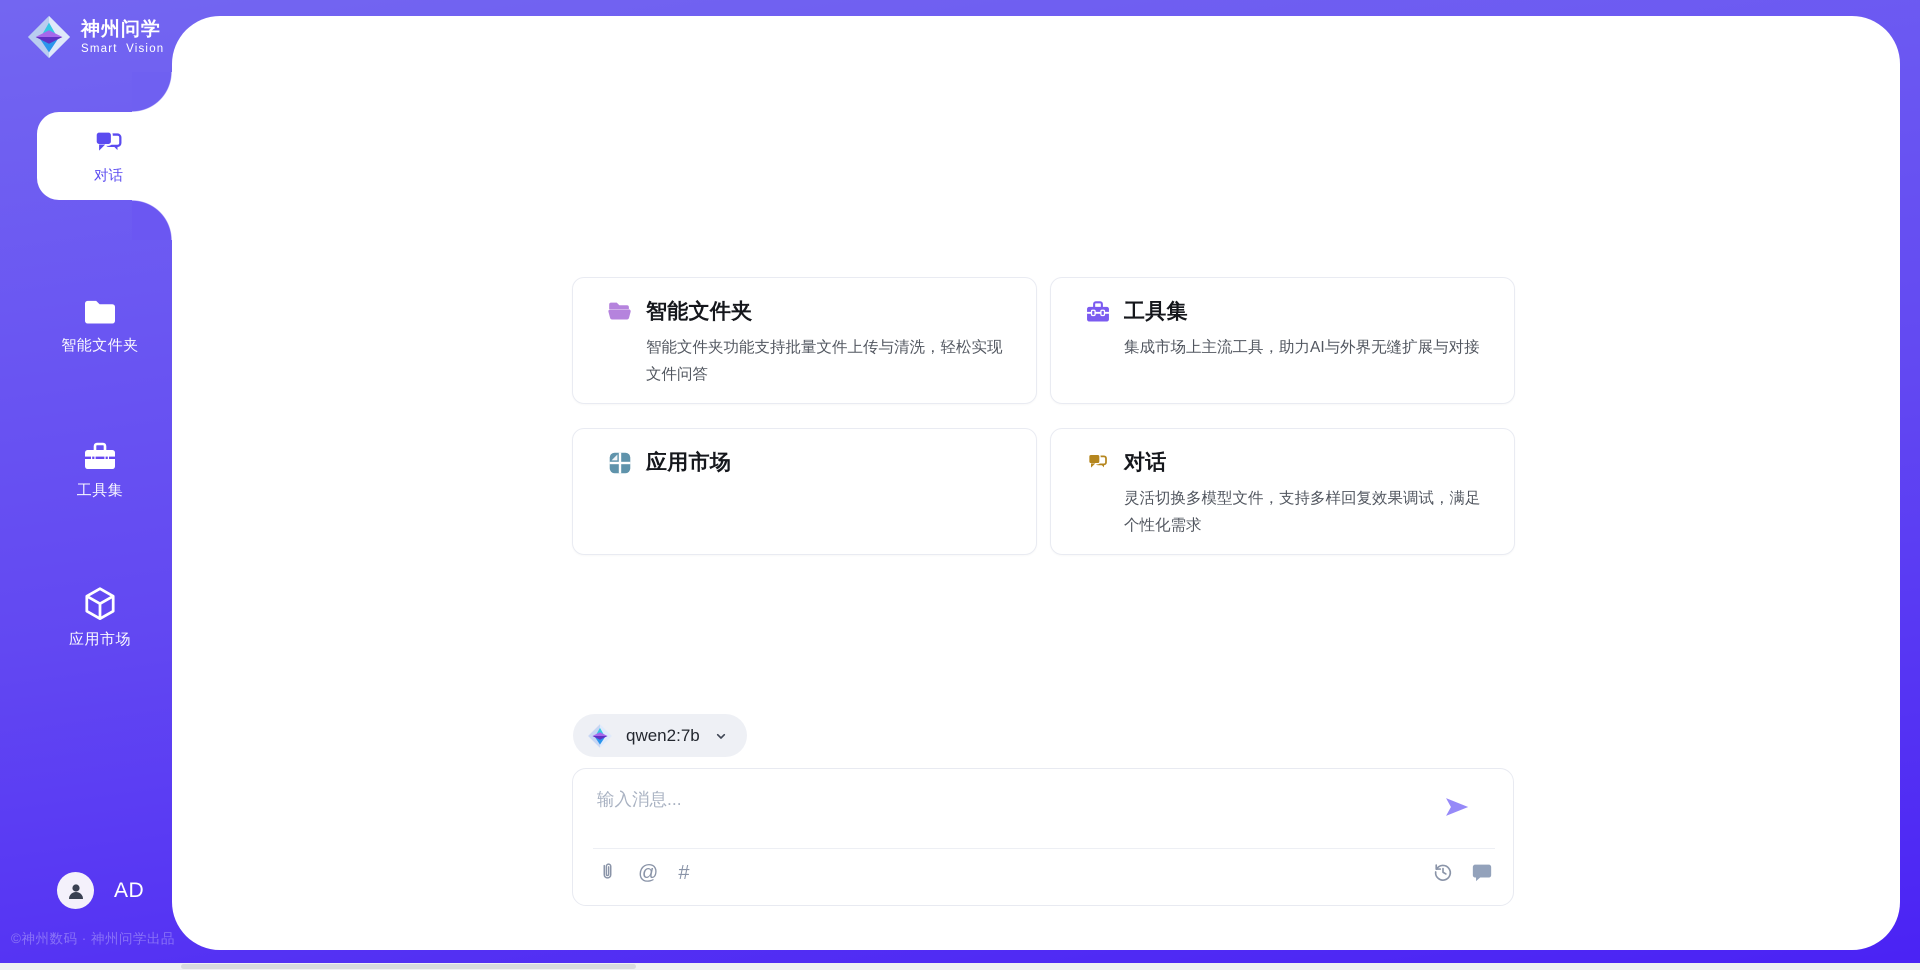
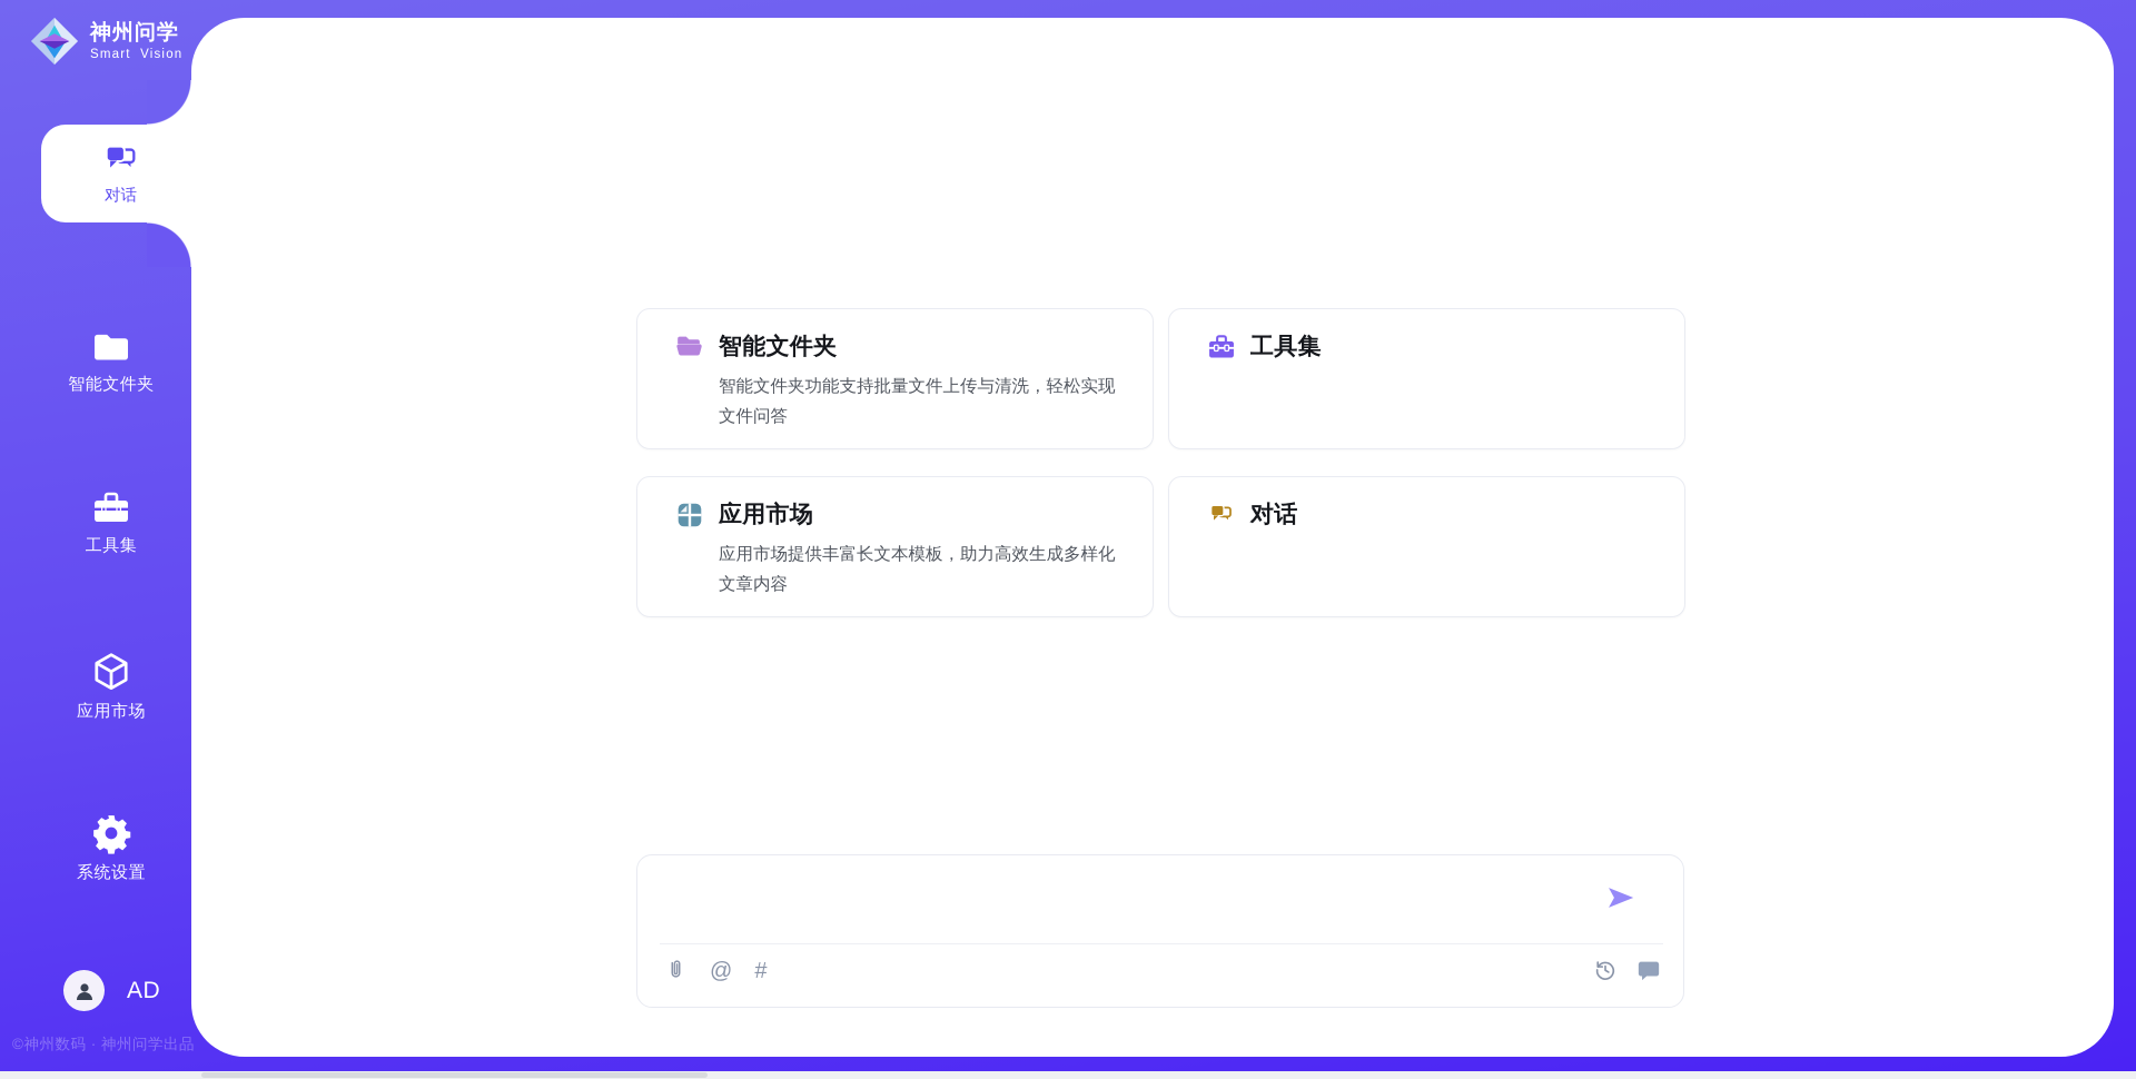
  神州问学
  Smart Vision
  对话
  智能文件夹
  工具集
  应用市场
+ 系统设置
  AD
  ©神州数码 · 神州问学出品
  智能文件夹
  智能文件夹功能支持批量文件上传与清洗，轻松实现文件问答
  工具集
- 集成市场上主流工具，助力AI与外界无缝扩展与对接
  应用市场
+ 应用市场提供丰富长文本模板，助力高效生成多样化文章内容
  对话
- 灵活切换多模型文件，支持多样回复效果调试，满足个性化需求
- qwen2:7b
- 输入消息...
  @
  #
